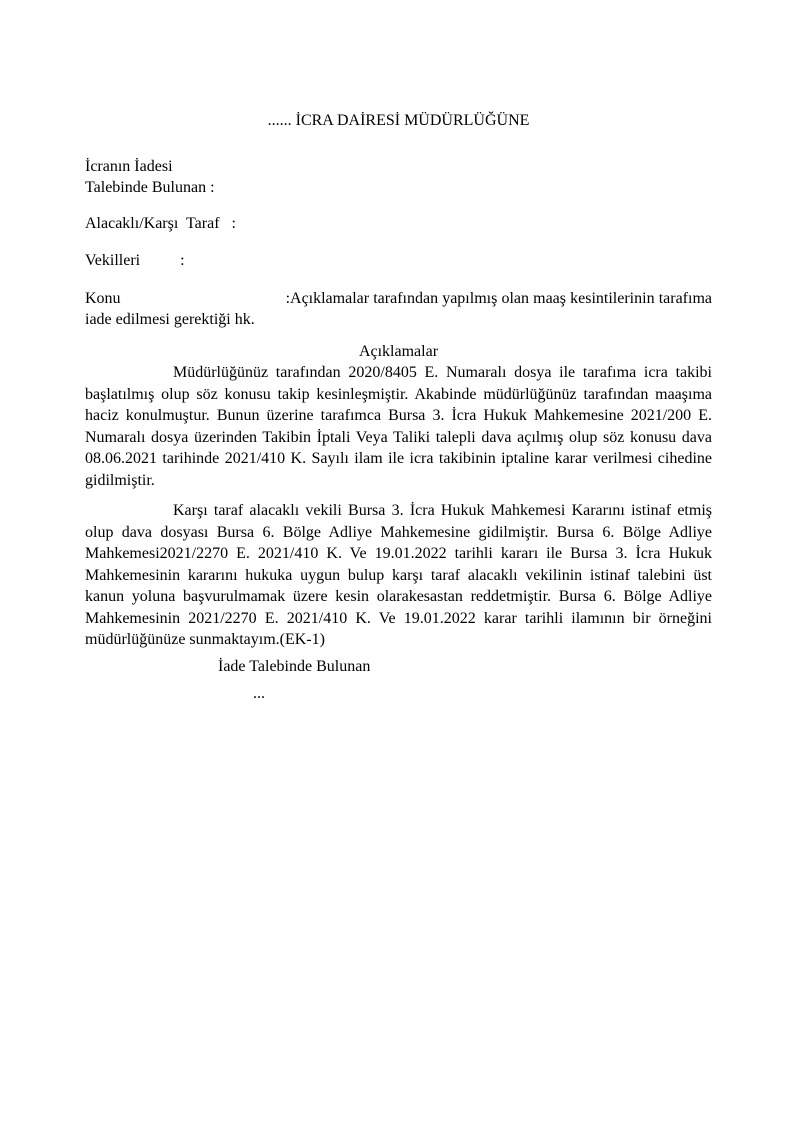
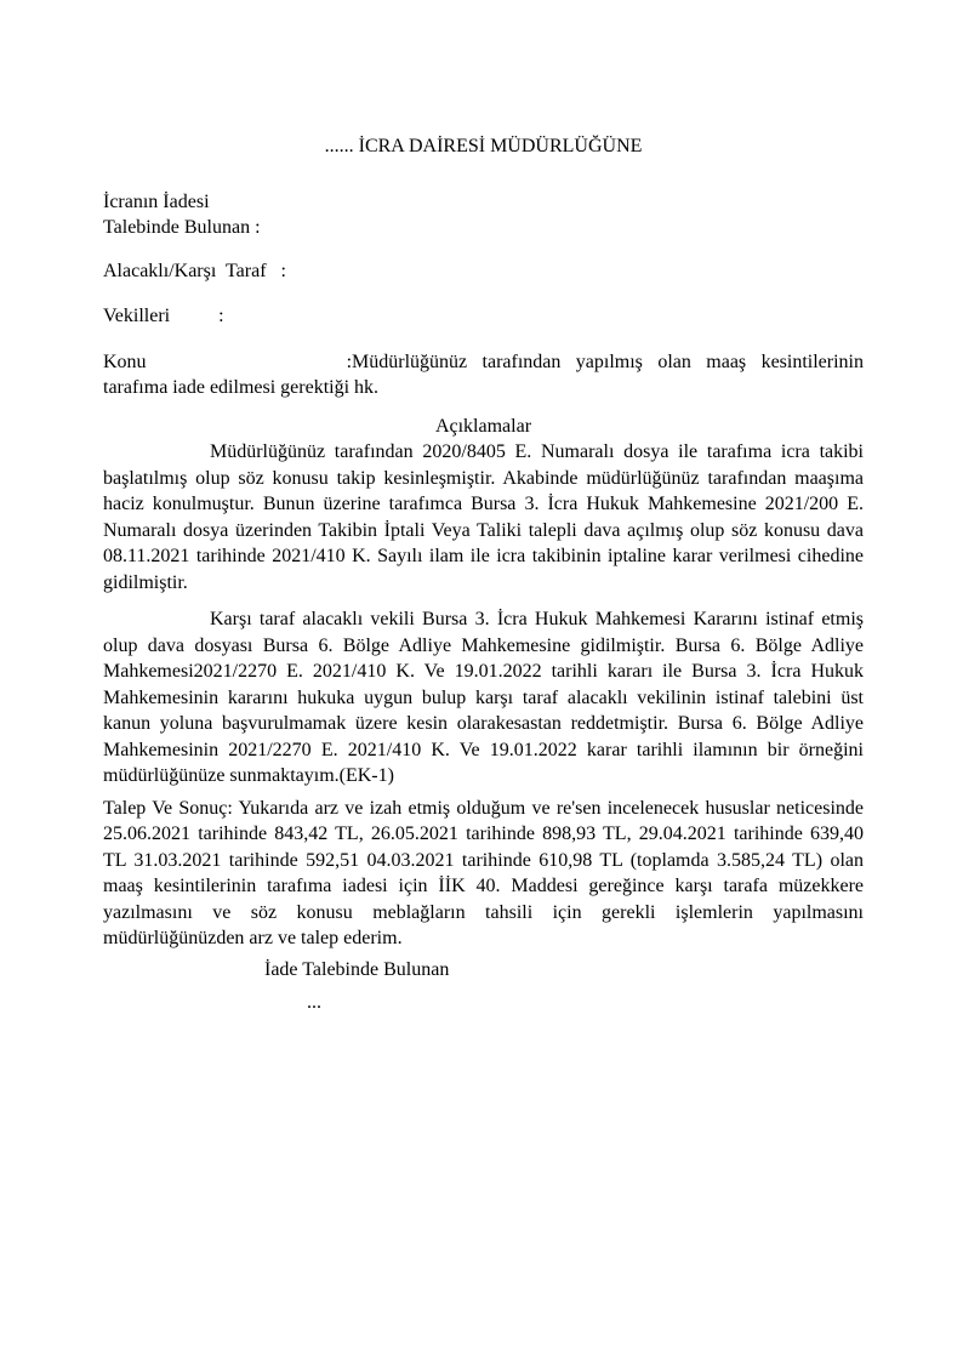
  ...... İCRA DAİRESİ MÜDÜRLÜĞÜNE
  İcranın İadesi
  Talebinde Bulunan :
  Alacaklı/Karşı Taraf :
  Vekilleri :
- Konu :Açıklamalar tarafından yapılmış olan maaş kesintilerinin tarafıma iade edilmesi gerektiği hk.
+ Konu :Müdürlüğünüz tarafından yapılmış olan maaş kesintilerinin tarafıma iade edilmesi gerektiği hk.
  Açıklamalar
- Müdürlüğünüz tarafından 2020/8405 E. Numaralı dosya ile tarafıma icra takibi başlatılmış olup söz konusu takip kesinleşmiştir. Akabinde müdürlüğünüz tarafından maaşıma haciz konulmuştur. Bunun üzerine tarafımca Bursa 3. İcra Hukuk Mahkemesine 2021/200 E. Numaralı dosya üzerinden Takibin İptali Veya Taliki talepli dava açılmış olup söz konusu dava 08.06.2021 tarihinde 2021/410 K. Sayılı ilam ile icra takibinin iptaline karar verilmesi cihedine gidilmiştir.
+ Müdürlüğünüz tarafından 2020/8405 E. Numaralı dosya ile tarafıma icra takibi başlatılmış olup söz konusu takip kesinleşmiştir. Akabinde müdürlüğünüz tarafından maaşıma haciz konulmuştur. Bunun üzerine tarafımca Bursa 3. İcra Hukuk Mahkemesine 2021/200 E. Numaralı dosya üzerinden Takibin İptali Veya Taliki talepli dava açılmış olup söz konusu dava 08.11.2021 tarihinde 2021/410 K. Sayılı ilam ile icra takibinin iptaline karar verilmesi cihedine gidilmiştir.
  Karşı taraf alacaklı vekili Bursa 3. İcra Hukuk Mahkemesi Kararını istinaf etmiş olup dava dosyası Bursa 6. Bölge Adliye Mahkemesine gidilmiştir. Bursa 6. Bölge Adliye Mahkemesi2021/2270 E. 2021/410 K. Ve 19.01.2022 tarihli kararı ile Bursa 3. İcra Hukuk Mahkemesinin kararını hukuka uygun bulup karşı taraf alacaklı vekilinin istinaf talebini üst kanun yoluna başvurulmamak üzere kesin olarakesastan reddetmiştir. Bursa 6. Bölge Adliye Mahkemesinin 2021/2270 E. 2021/410 K. Ve 19.01.2022 karar tarihli ilamının bir örneğini müdürlüğünüze sunmaktayım.(EK-1)
+ Talep Ve Sonuç: Yukarıda arz ve izah etmiş olduğum ve re'sen incelenecek hususlar neticesinde 25.06.2021 tarihinde 843,42 TL, 26.05.2021 tarihinde 898,93 TL, 29.04.2021 tarihinde 639,40 TL 31.03.2021 tarihinde 592,51 04.03.2021 tarihinde 610,98 TL (toplamda 3.585,24 TL) olan maaş kesintilerinin tarafıma iadesi için İİK 40. Maddesi gereğince karşı tarafa müzekkere yazılmasını ve söz konusu meblağların tahsili için gerekli işlemlerin yapılmasını müdürlüğünüzden arz ve talep ederim.
  İade Talebinde Bulunan
  ...
